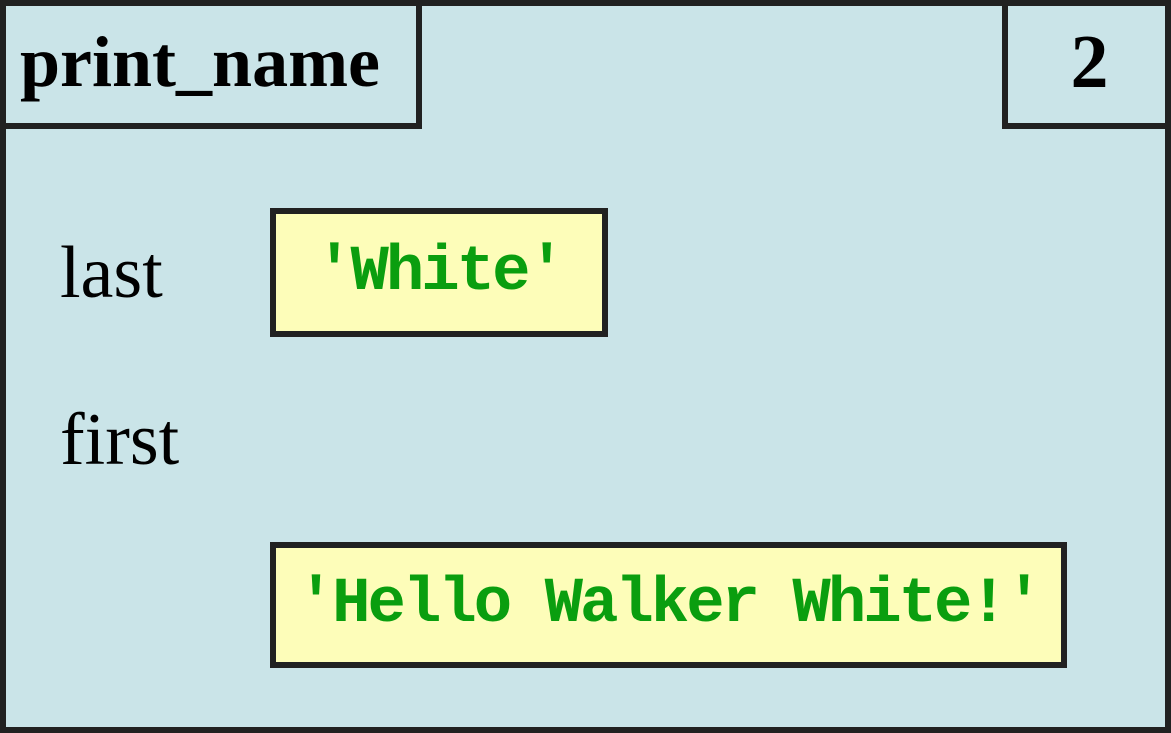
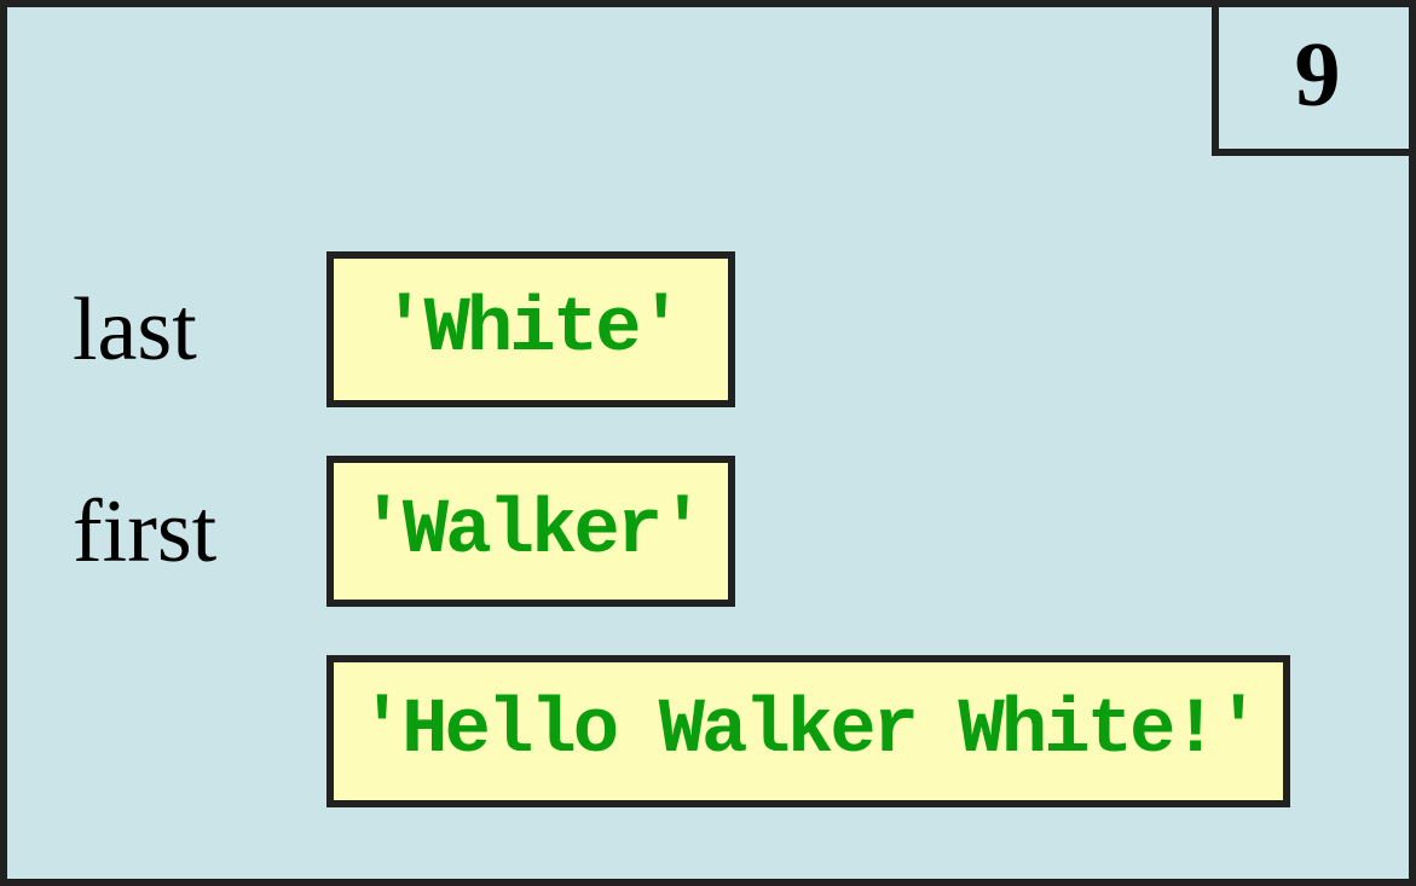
- print_name
- 2
+ 9
  last
  'White'
  first
+ 'Walker'
  'Hello Walker White!'
